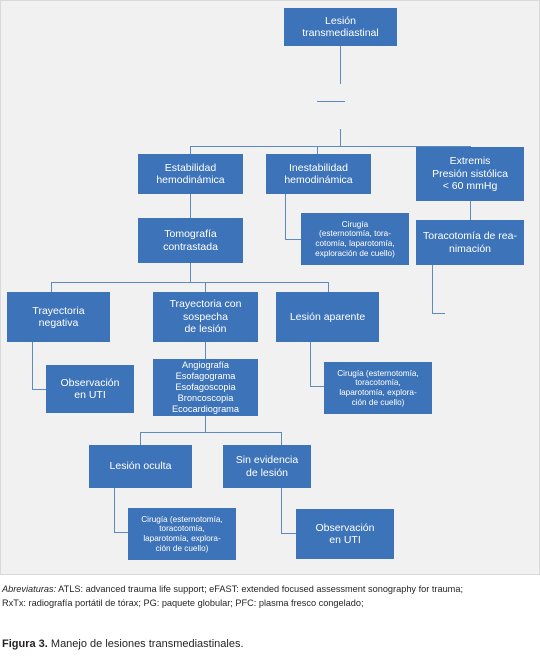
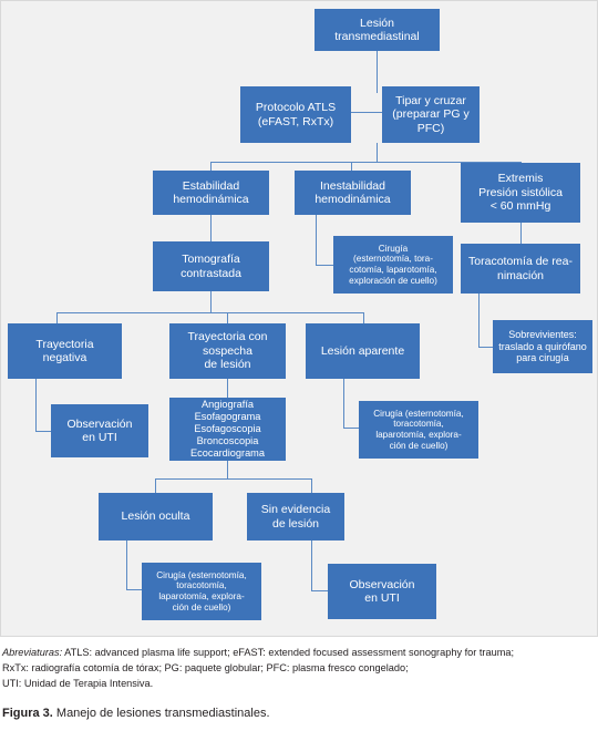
  Lesión
  transmediastinal
+ Protocolo ATLS
+ (eFAST, RxTx)
+ Tipar y cruzar
+ (preparar PG y
+ PFC)
  Estabilidad
  hemodinámica
  Inestabilidad
  hemodinámica
  Extremis
  Presión sistólica
  < 60 mmHg
  Tomografía
  contrastada
  Cirugía
  (esternotomía, tora-
  cotomía, laparotomía,
  exploración de cuello)
  Toracotomía de rea-
  nimación
+ Sobrevivientes:
+ traslado a quirófano
+ para cirugía
  Trayectoria
  negativa
  Trayectoria con
  sospecha
  de lesión
  Lesión aparente
  Observación
  en UTI
  Angiografía
  Esofagograma
  Esofagoscopia
  Broncoscopia
  Ecocardiograma
  Cirugía (esternotomía,
  toracotomía,
  laparotomía, explora-
  ción de cuello)
  Lesión oculta
  Sin evidencia
  de lesión
  Cirugía (esternotomía,
  toracotomía,
  laparotomía, explora-
  ción de cuello)
  Observación
  en UTI
- Abreviaturas: ATLS: advanced trauma life support; eFAST: extended focused assessment sonography for trauma;
+ Abreviaturas: ATLS: advanced plasma life support; eFAST: extended focused assessment sonography for trauma;
- RxTx: radiografía portátil de tórax; PG: paquete globular; PFC: plasma fresco congelado;
+ RxTx: radiografía cotomía de tórax; PG: paquete globular; PFC: plasma fresco congelado;
+ UTI: Unidad de Terapia Intensiva.
  Figura 3. Manejo de lesiones transmediastinales.
